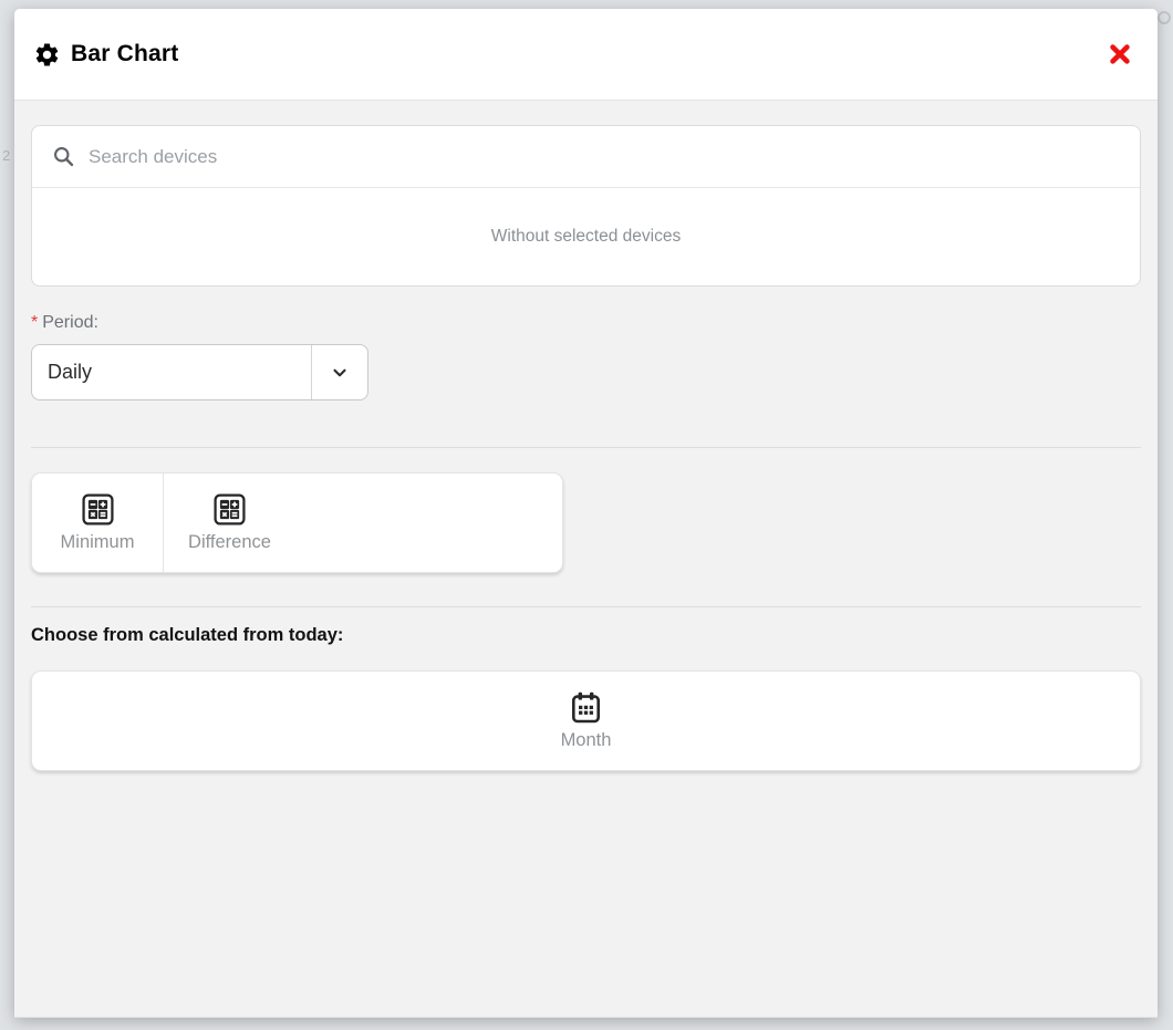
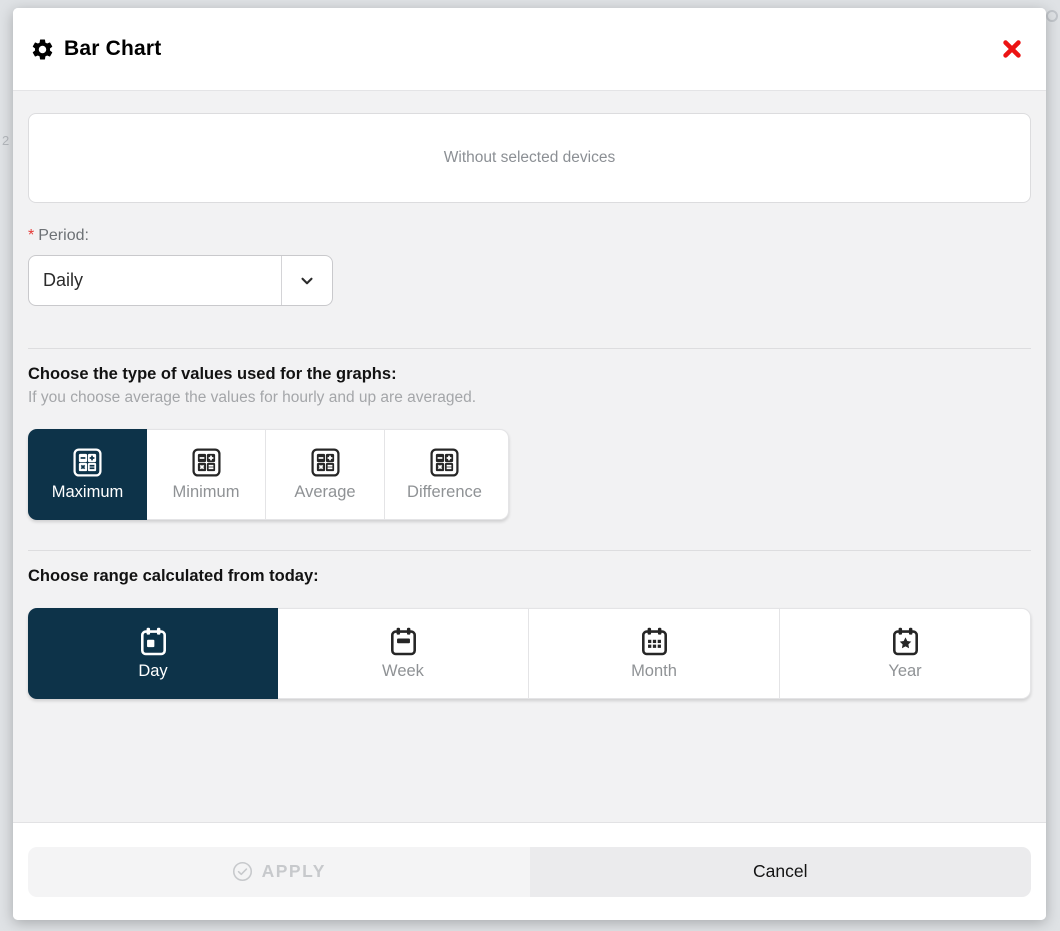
  2
  Bar Chart
- Search devices
  Without selected devices
  * Period:
  Daily
+ Choose the type of values used for the graphs:
+ If you choose average the values for hourly and up are averaged.
+ Maximum
  Minimum
+ Average
  Difference
- Choose from calculated from today:
+ Choose range calculated from today:
+ Day
+ Week
  Month
+ Year
+ APPLY
+ Cancel
